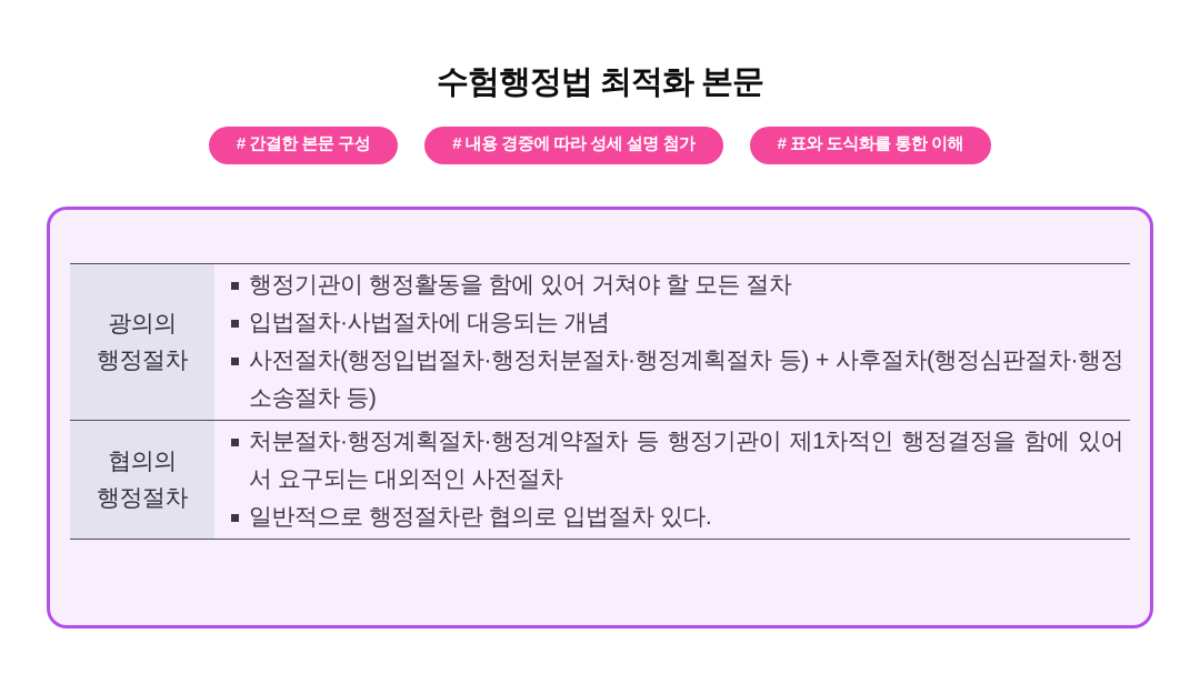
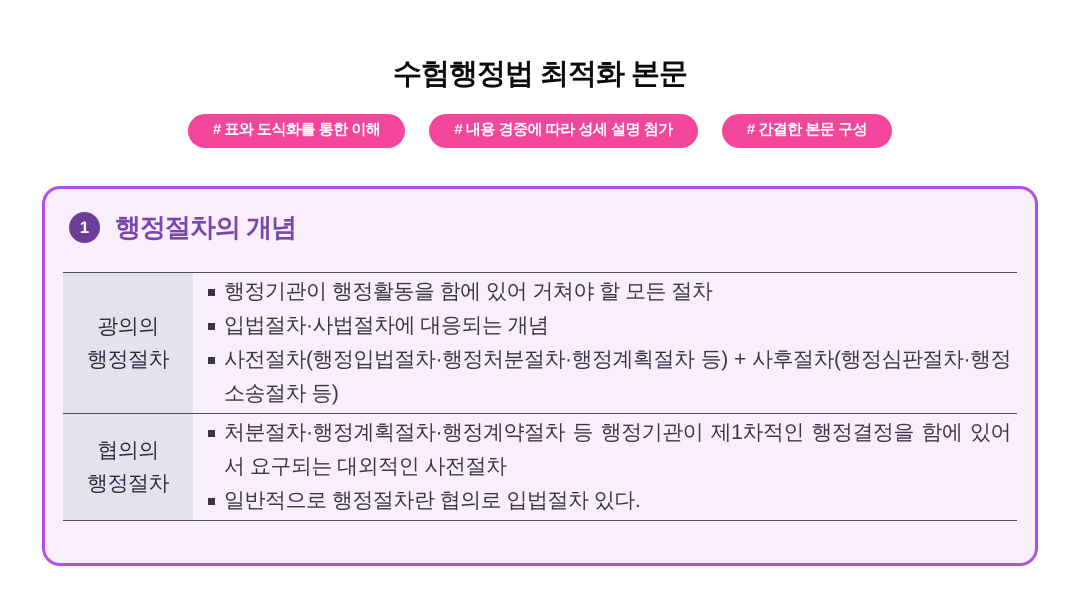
  수험행정법 최적화 본문
- # 간결한 본문 구성
+ # 표와 도식화를 통한 이해
  # 내용 경중에 따라 성세 설명 첨가
- # 표와 도식화를 통한 이해
+ # 간결한 본문 구성
+ 1
+ 행정절차의 개념
  광의의
  행정절차
  행정기관이 행정활동을 함에 있어 거쳐야 할 모든 절차
  입법절차·사법절차에 대응되는 개념
  사전절차(행정입법절차·행정처분절차·행정계획절차 등) + 사후절차(행정심판절차·행정소송절차 등)
  협의의
  행정절차
  처분절차·행정계획절차·행정계약절차 등 행정기관이 제1차적인 행정결정을 함에 있어서 요구되는 대외적인 사전절차
  일반적으로 행정절차란 협의로 입법절차 있다.
